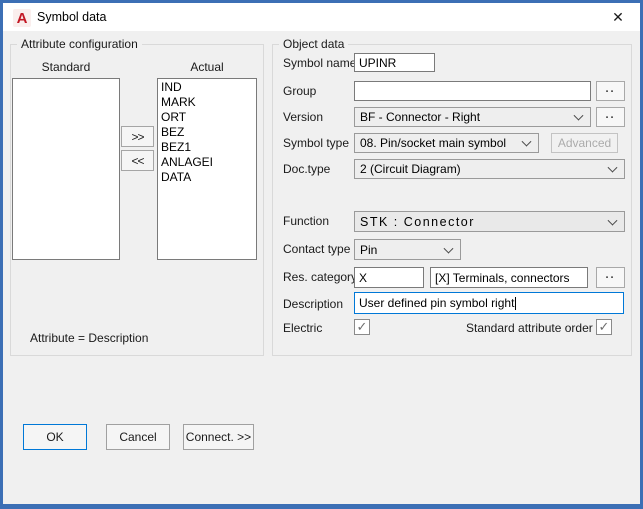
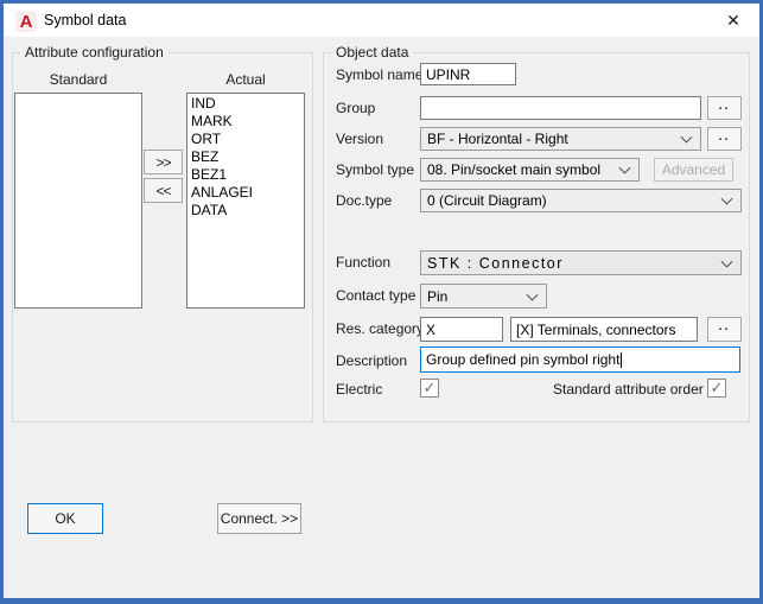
  A
  Symbol data
  ✕
  Attribute configuration
  Standard
  Actual
  IND
  MARK
  ORT
  BEZ
  BEZ1
  ANLAGEI
  DATA
  >>
  <<
- Attribute = Description
  Object data
  Symbol nam
  UPINR
  Group
  ..
  Version
- BF - Connector - Right
+ BF - Horizontal - Right
  ..
  Symbol type
  08. Pin/socket main symbol
  Advanced
  Doc.type
- 2 (Circuit Diagram)
+ 0 (Circuit Diagram)
  Function
  STK : Connector
  Contact type
  Pin
  Res. categor
  X
  [X] Terminals, connectors
  ..
  Description
- User defined pin symbol right
+ Group defined pin symbol right
  Electric
  ✓
  Standard attribute order
  ✓
  OK
- Cancel
  Connect. >>
